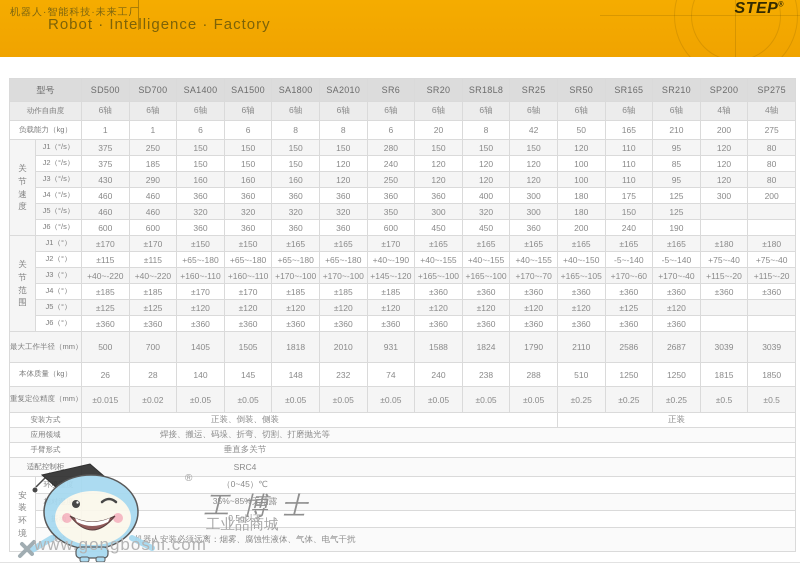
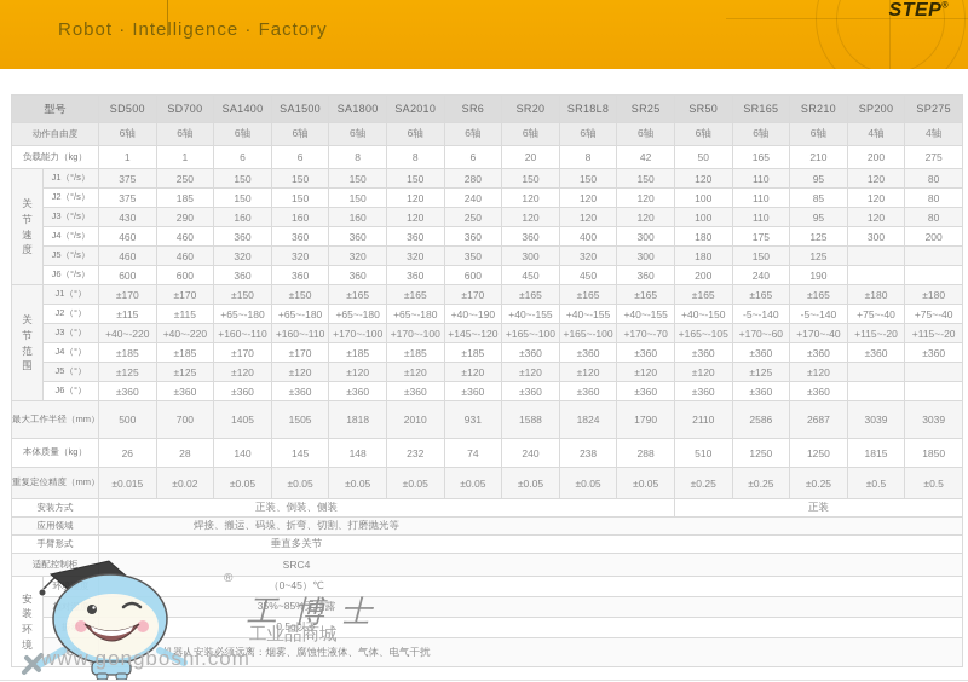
- 机器人·智能科技·未来工厂
  Robot · Intelligence · Factory
  STEP
  型号	SD500	SD700	SA1400	SA1500	SA1800	SA2010	SR6	SR20	SR18L8	SR25	SR50	SR165	SR210	SP200	SP275
  动作自由度	6轴	6轴	6轴	6轴	6轴	6轴	6轴	6轴	6轴	6轴	6轴	6轴	6轴	4轴	4轴
  负载能力（kg）	1	1	6	6	8	8	6	20	8	42	50	165	210	200	275
  关节速度	J1（°/s）	375	250	150	150	150	150	280	150	150	150	120	110	95	120	80
  J2（°/s）	375	185	150	150	150	120	240	120	120	120	100	110	85	120	80
  J3（°/s）	430	290	160	160	160	120	250	120	120	120	100	110	95	120	80
  J4（°/s）	460	460	360	360	360	360	360	360	400	300	180	175	125	300	200
  J5（°/s）	460	460	320	320	320	320	350	300	320	300	180	150	125
  J6（°/s）	600	600	360	360	360	360	600	450	450	360	200	240	190
  关节范围	J1（°）	±170	±170	±150	±150	±165	±165	±170	±165	±165	±165	±165	±165	±165	±180	±180
  J2（°）	±115	±115	+65~-180	+65~-180	+65~-180	+65~-180	+40~-190	+40~-155	+40~-155	+40~-155	+40~-150	-5~-140	-5~-140	+75~-40	+75~-40
  J3（°）	+40~-220	+40~-220	+160~-110	+160~-110	+170~-100	+170~-100	+145~-120	+165~-100	+165~-100	+170~-70	+165~-105	+170~-60	+170~-40	+115~-20	+115~-20
  J4（°）	±185	±185	±170	±170	±185	±185	±185	±360	±360	±360	±360	±360	±360	±360	±360
  J5（°）	±125	±125	±120	±120	±120	±120	±120	±120	±120	±120	±120	±125	±120
  J6（°）	±360	±360	±360	±360	±360	±360	±360	±360	±360	±360	±360	±360	±360
  最大工作半径（mm）	500	700	1405	1505	1818	2010	931	1588	1824	1790	2110	2586	2687	3039	3039
  本体质量（kg）	26	28	140	145	148	232	74	240	238	288	510	1250	1250	1815	1850
  重复定位精度（mm）	±0.015	±0.02	±0.05	±0.05	±0.05	±0.05	±0.05	±0.05	±0.05	±0.05	±0.25	±0.25	±0.25	±0.5	±0.5
  安装方式	正装、倒装、侧装	正装
  应用领域	焊接、搬运、码垛、折弯、切割、打磨抛光等
  手臂形式	垂直多关节
  适配控制柜	SRC4
  安装环境	环	（0~45）℃
  	35%~85%无结露
  	0.5g以下
  	器人安装必须远离：烟雾、腐蚀性液体、气体、电气干扰
  ®
  工博士
  工业品商城
  www.gongboshi.com
